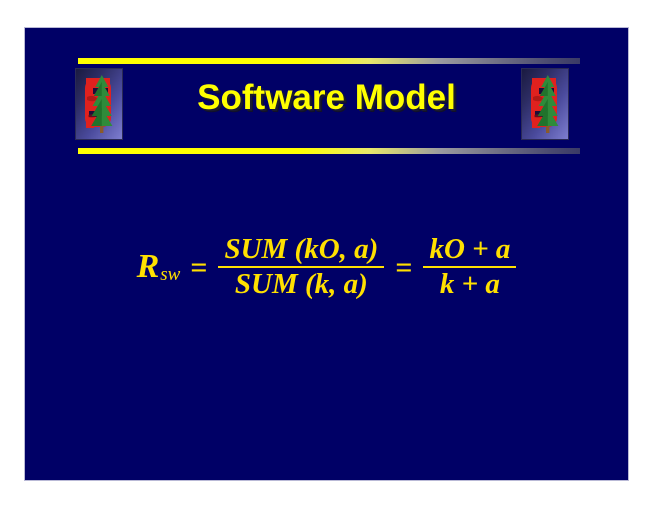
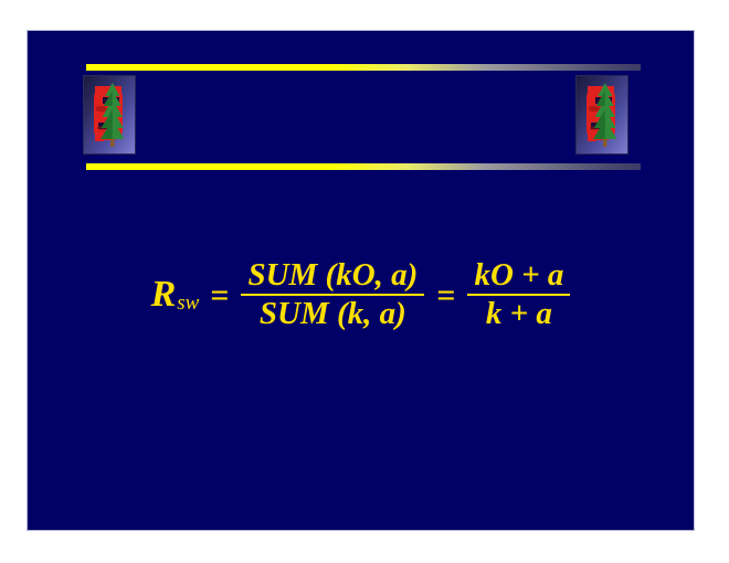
- Software Model
  R
  sw
  =
  SUM (kO, a)
  SUM (k, a)
  =
  kO + a
  k + a
